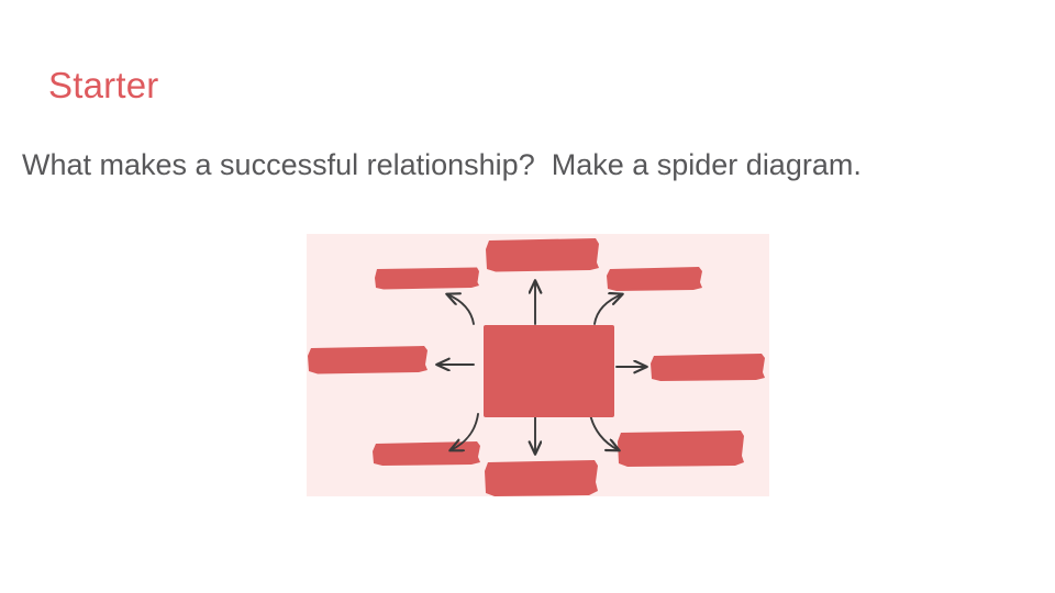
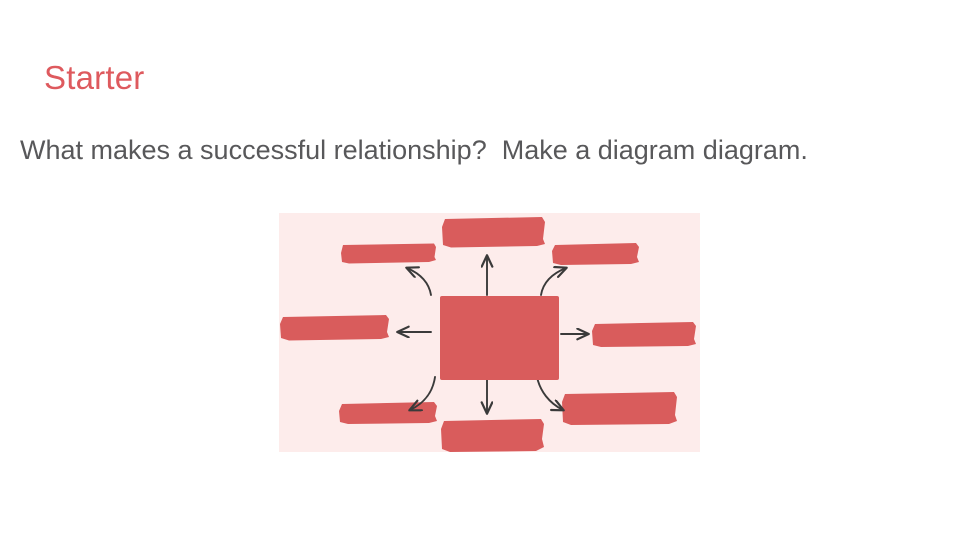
  Starter
- What makes a successful relationship? Make a spider diagram.
+ What makes a successful relationship? Make a diagram diagram.
